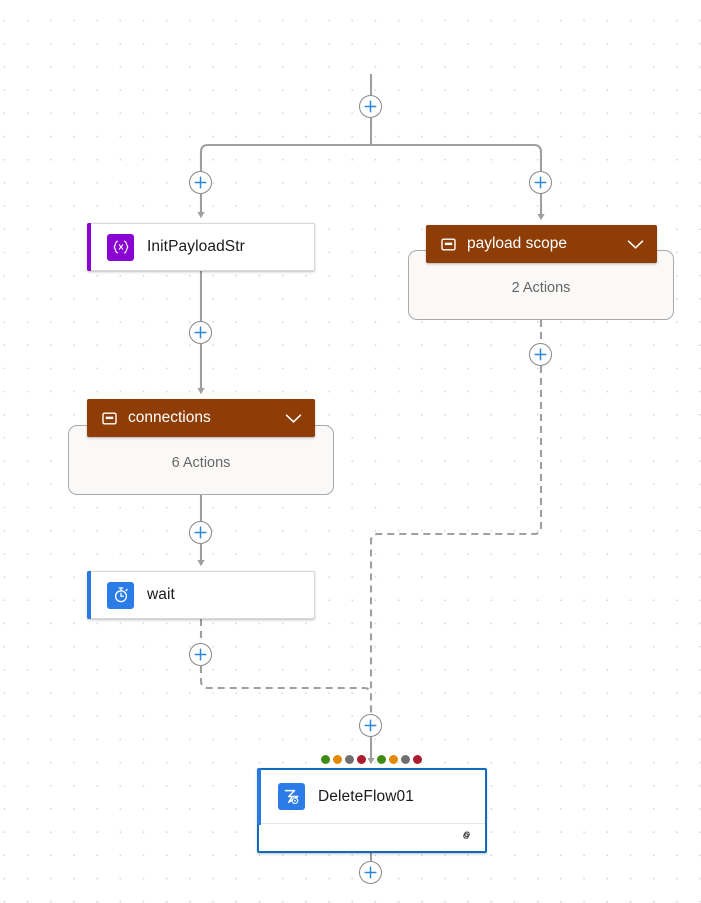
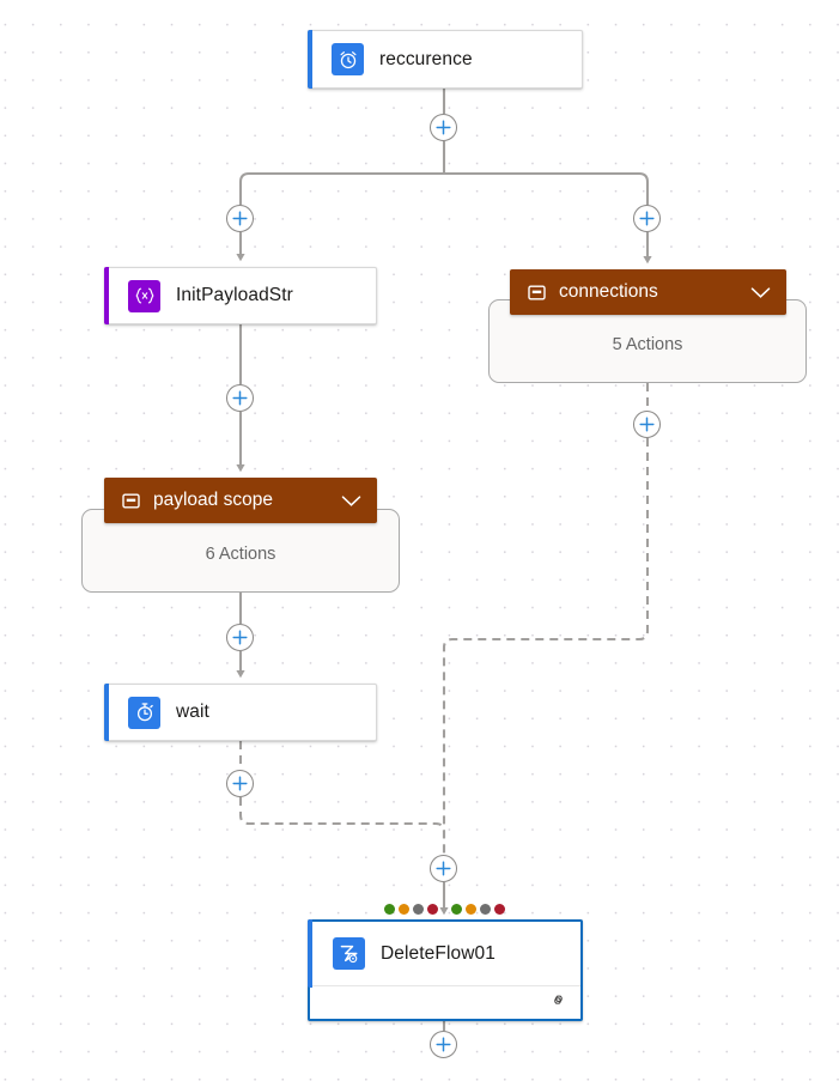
+ reccurence
  InitPayloadStr
- 2 Actions
+ 5 Actions
- payload scope
+ connections
  6 Actions
- connections
+ payload scope
  wait
  DeleteFlow01
